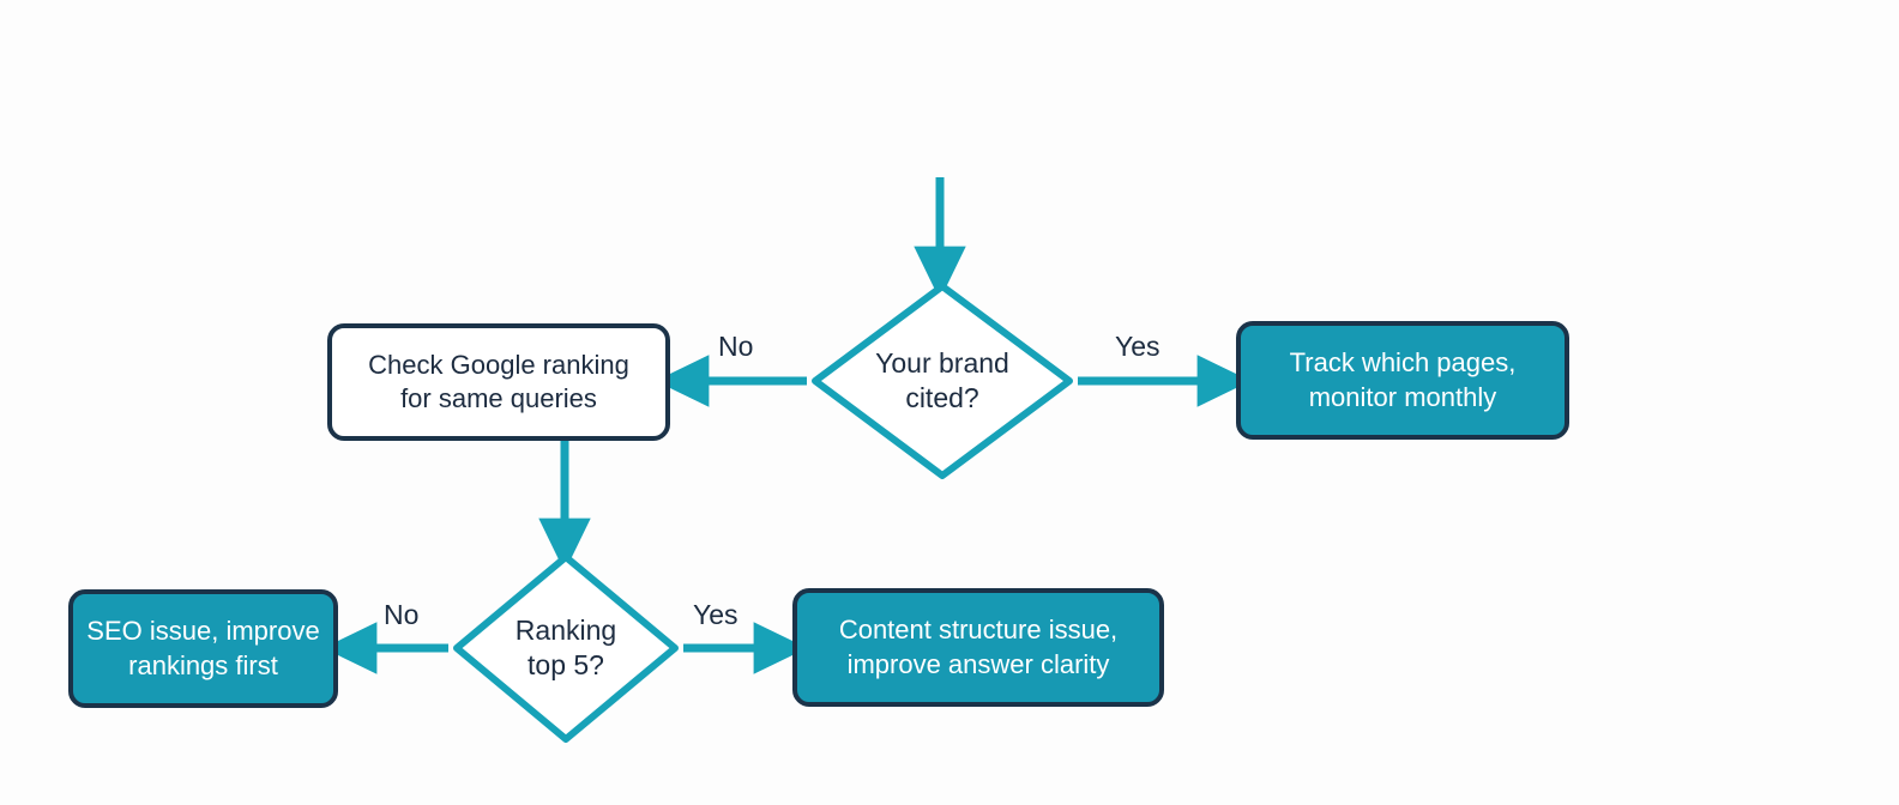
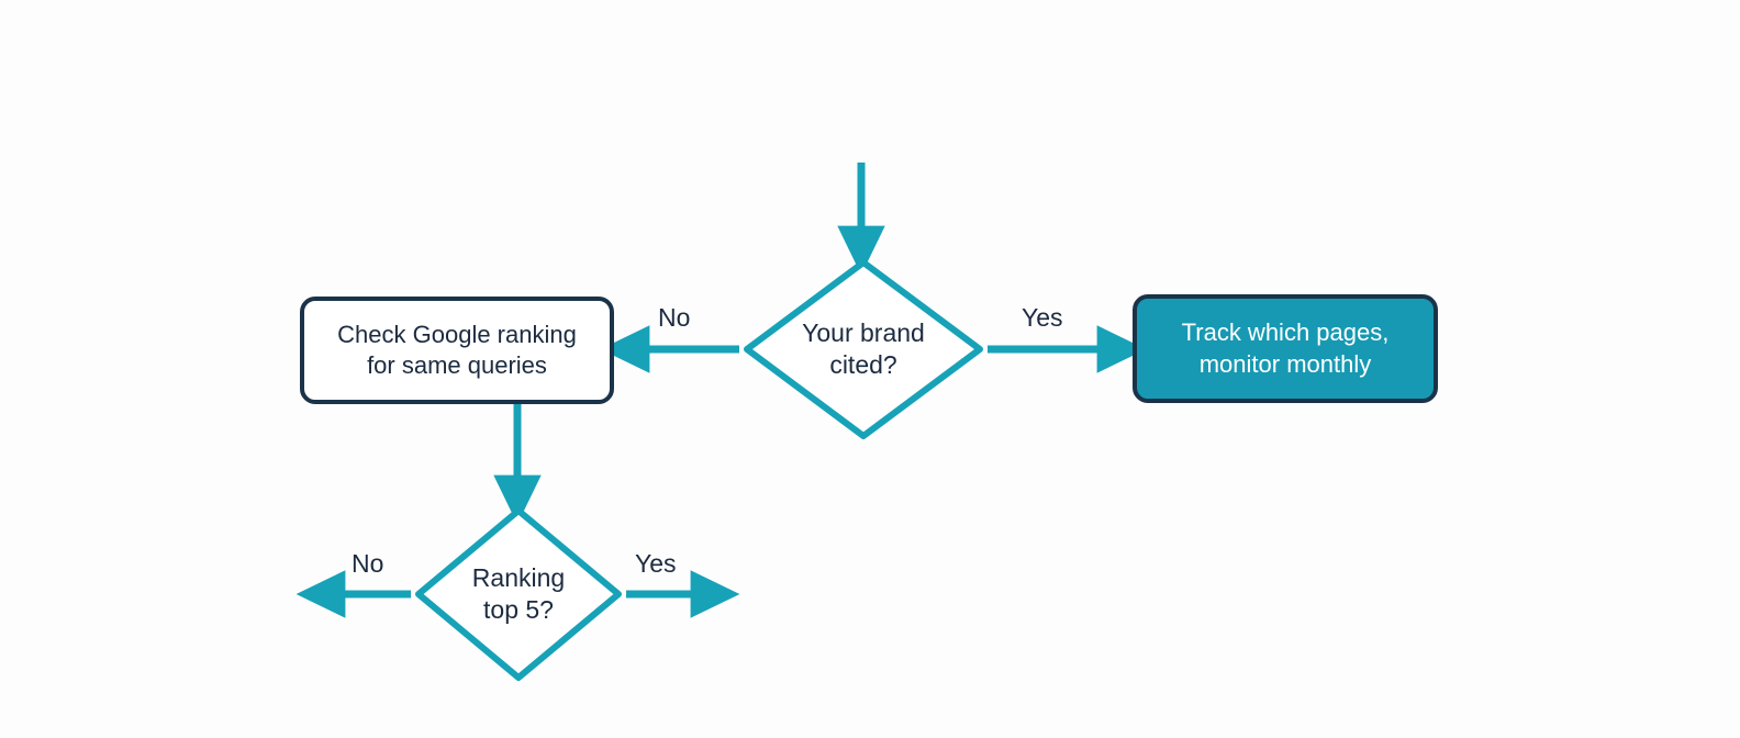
  Your brand
  cited?
  Check Google ranking
  for same queries
  Track which pages,
  monitor monthly
  Ranking
  top 5?
- SEO issue, improve
- rankings first
- Content structure issue,
- improve answer clarity
  No
  Yes
  No
  Yes
